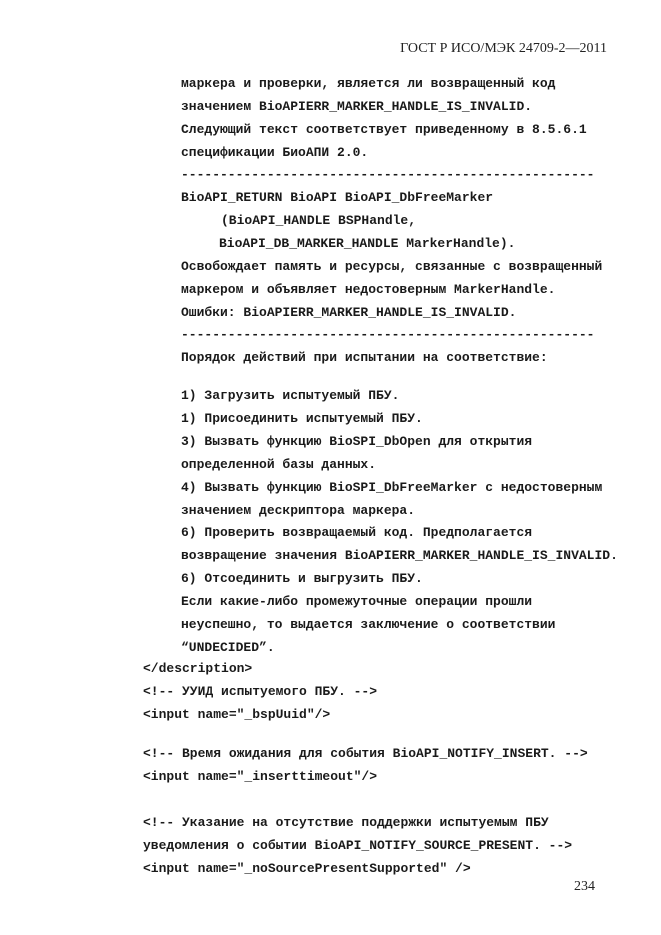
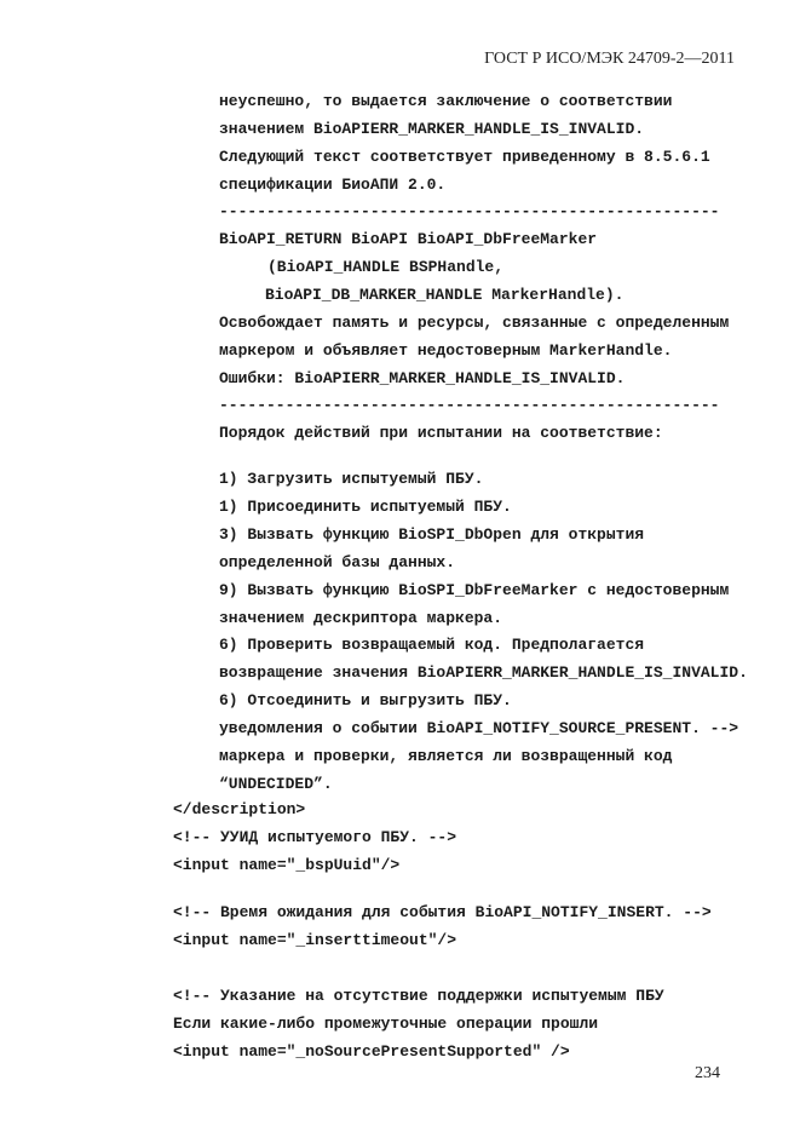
  ГОСТ Р ИСО/МЭК 24709-2—2011
- маркера и проверки, является ли возвращенный код
+ неуспешно, то выдается заключение о соответствии
  значением BioAPIERR_MARKER_HANDLE_IS_INVALID.
  Следующий текст соответствует приведенному в 8.5.6.1
  спецификации БиоАПИ 2.0.
  -----------------------------------------------------
  BioAPI_RETURN BioAPI BioAPI_DbFreeMarker
  (BioAPI_HANDLE BSPHandle,
  BioAPI_DB_MARKER_HANDLE MarkerHandle).
- Освобождает память и ресурсы, связанные с возвращенный
+ Освобождает память и ресурсы, связанные с определенным
  маркером и объявляет недостоверным MarkerHandle.
  Ошибки: BioAPIERR_MARKER_HANDLE_IS_INVALID.
  -----------------------------------------------------
  Порядок действий при испытании на соответствие:
  1) Загрузить испытуемый ПБУ.
  1) Присоединить испытуемый ПБУ.
  3) Вызвать функцию BioSPI_DbOpen для открытия
  определенной базы данных.
- 4) Вызвать функцию BioSPI_DbFreeMarker с недостоверным
+ 9) Вызвать функцию BioSPI_DbFreeMarker с недостоверным
  значением дескриптора маркера.
  6) Проверить возвращаемый код. Предполагается
  возвращение значения BioAPIERR_MARKER_HANDLE_IS_INVALID.
  6) Отсоединить и выгрузить ПБУ.
- Если какие-либо промежуточные операции прошли
+ уведомления о событии BioAPI_NOTIFY_SOURCE_PRESENT. -->
- неуспешно, то выдается заключение о соответствии
+ маркера и проверки, является ли возвращенный код
  “UNDECIDED”.
  </description>
  <!-- УУИД испытуемого ПБУ. -->
  <input name="_bspUuid"/>
  <!-- Время ожидания для события BioAPI_NOTIFY_INSERT. -->
  <input name="_inserttimeout"/>
  <!-- Указание на отсутствие поддержки испытуемым ПБУ
- уведомления о событии BioAPI_NOTIFY_SOURCE_PRESENT. -->
+ Если какие-либо промежуточные операции прошли
  <input name="_noSourcePresentSupported" />
  234
